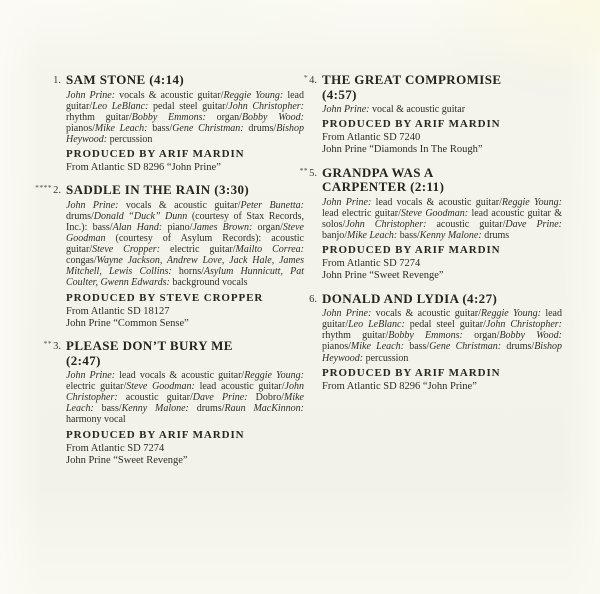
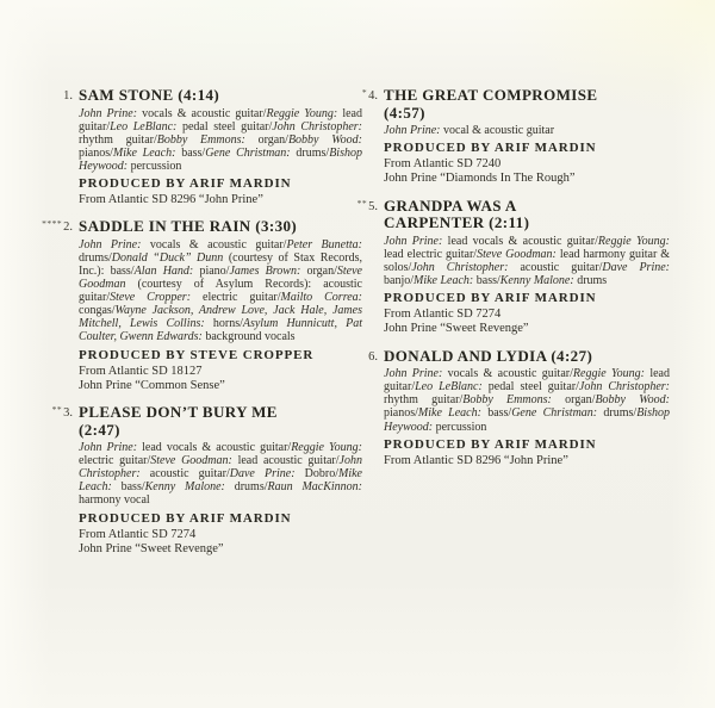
  1.
  SAM STONE (4:14)
  John Prine: vocals & acoustic guitar/Reggie Young: lead guitar/Leo LeBlanc: pedal steel guitar/John Christopher: rhythm guitar/Bobby Emmons: organ/Bobby Wood: pianos/Mike Leach: bass/Gene Christman: drums/Bishop Heywood: percussion
  PRODUCED BY ARIF MARDIN
  From Atlantic SD 8296 “John Prine”
  ****2.
  SADDLE IN THE RAIN (3:30)
  John Prine: vocals & acoustic guitar/Peter Bunetta: drums/Donald “Duck” Dunn (courtesy of Stax Records, Inc.): bass/Alan Hand: piano/James Brown: organ/Steve Goodman (courtesy of Asylum Records): acoustic guitar/Steve Cropper: electric guitar/Mailto Correa: congas/Wayne Jackson, Andrew Love, Jack Hale, James Mitchell, Lewis Collins: horns/Asylum Hunnicutt, Pat Coulter, Gwenn Edwards: background vocals
  PRODUCED BY STEVE CROPPER
  From Atlantic SD 18127
  John Prine “Common Sense”
  **3.
  PLEASE DON’T BURY ME
  (2:47)
  John Prine: lead vocals & acoustic guitar/Reggie Young: electric guitar/Steve Goodman: lead acoustic guitar/John Christopher: acoustic guitar/Dave Prine: Dobro/Mike Leach: bass/Kenny Malone: drums/Raun MacKinnon: harmony vocal
  PRODUCED BY ARIF MARDIN
  From Atlantic SD 7274
  John Prine “Sweet Revenge”
  *4.
  THE GREAT COMPROMISE
  (4:57)
  John Prine: vocal & acoustic guitar
  PRODUCED BY ARIF MARDIN
  From Atlantic SD 7240
  John Prine “Diamonds In The Rough”
  **5.
  GRANDPA WAS A
  CARPENTER (2:11)
- John Prine: lead vocals & acoustic guitar/Reggie Young: lead electric guitar/Steve Goodman: lead acoustic guitar & solos/John Christopher: acoustic guitar/Dave Prine: banjo/Mike Leach: bass/Kenny Malone: drums
+ John Prine: lead vocals & acoustic guitar/Reggie Young: lead electric guitar/Steve Goodman: lead harmony guitar & solos/John Christopher: acoustic guitar/Dave Prine: banjo/Mike Leach: bass/Kenny Malone: drums
  PRODUCED BY ARIF MARDIN
  From Atlantic SD 7274
  John Prine “Sweet Revenge”
  6.
  DONALD AND LYDIA (4:27)
  John Prine: vocals & acoustic guitar/Reggie Young: lead guitar/Leo LeBlanc: pedal steel guitar/John Christopher: rhythm guitar/Bobby Emmons: organ/Bobby Wood: pianos/Mike Leach: bass/Gene Christman: drums/Bishop Heywood: percussion
  PRODUCED BY ARIF MARDIN
  From Atlantic SD 8296 “John Prine”
